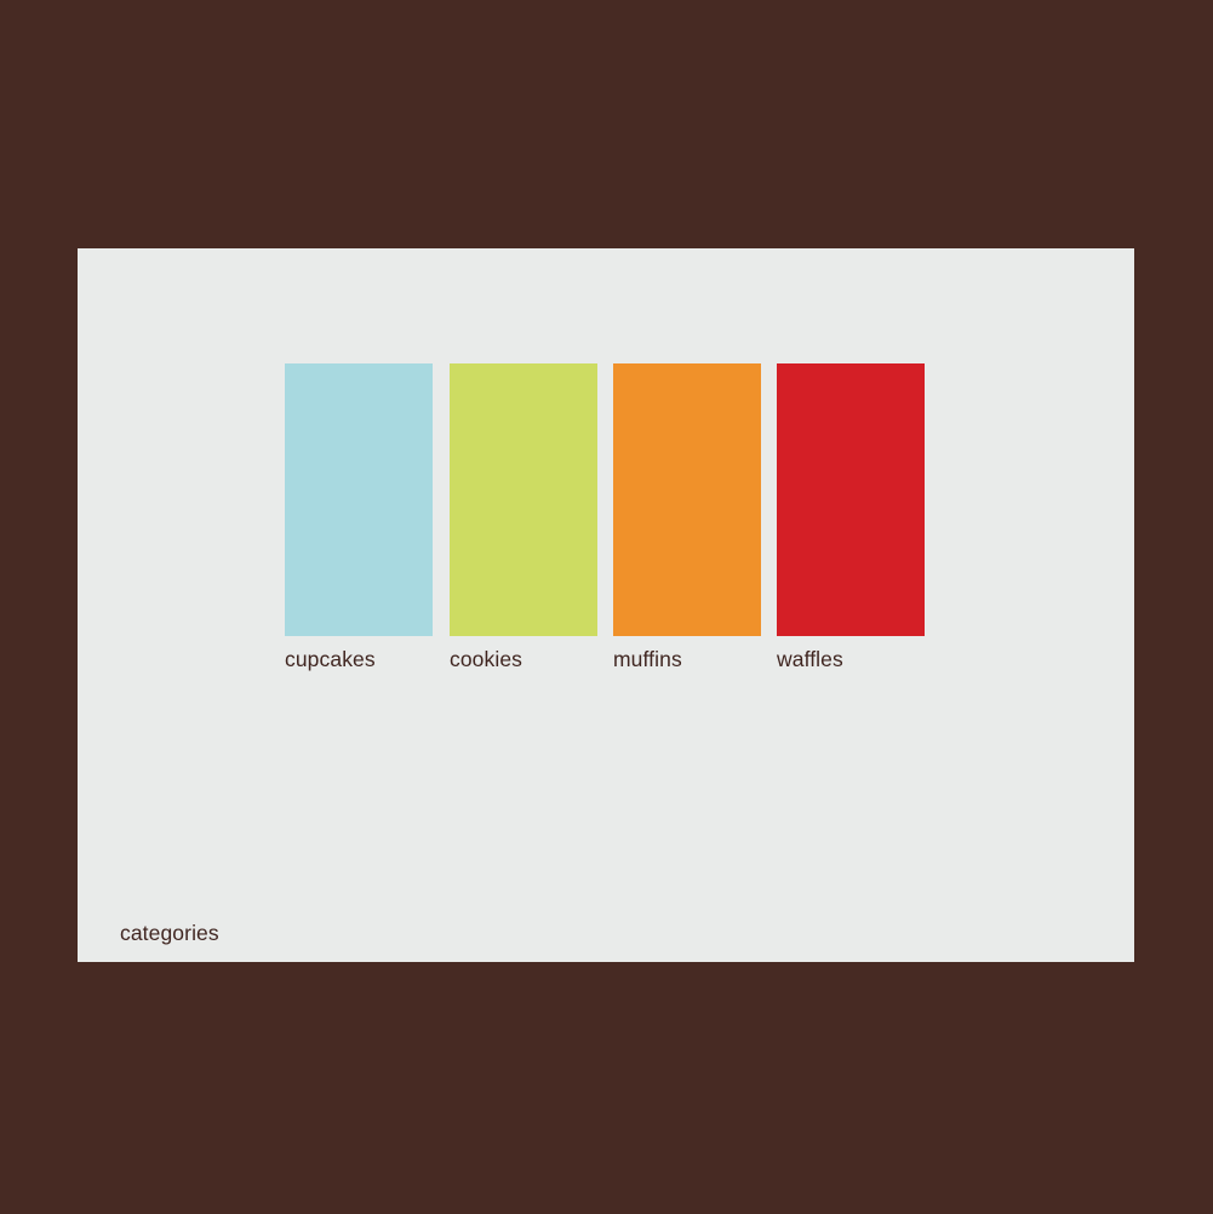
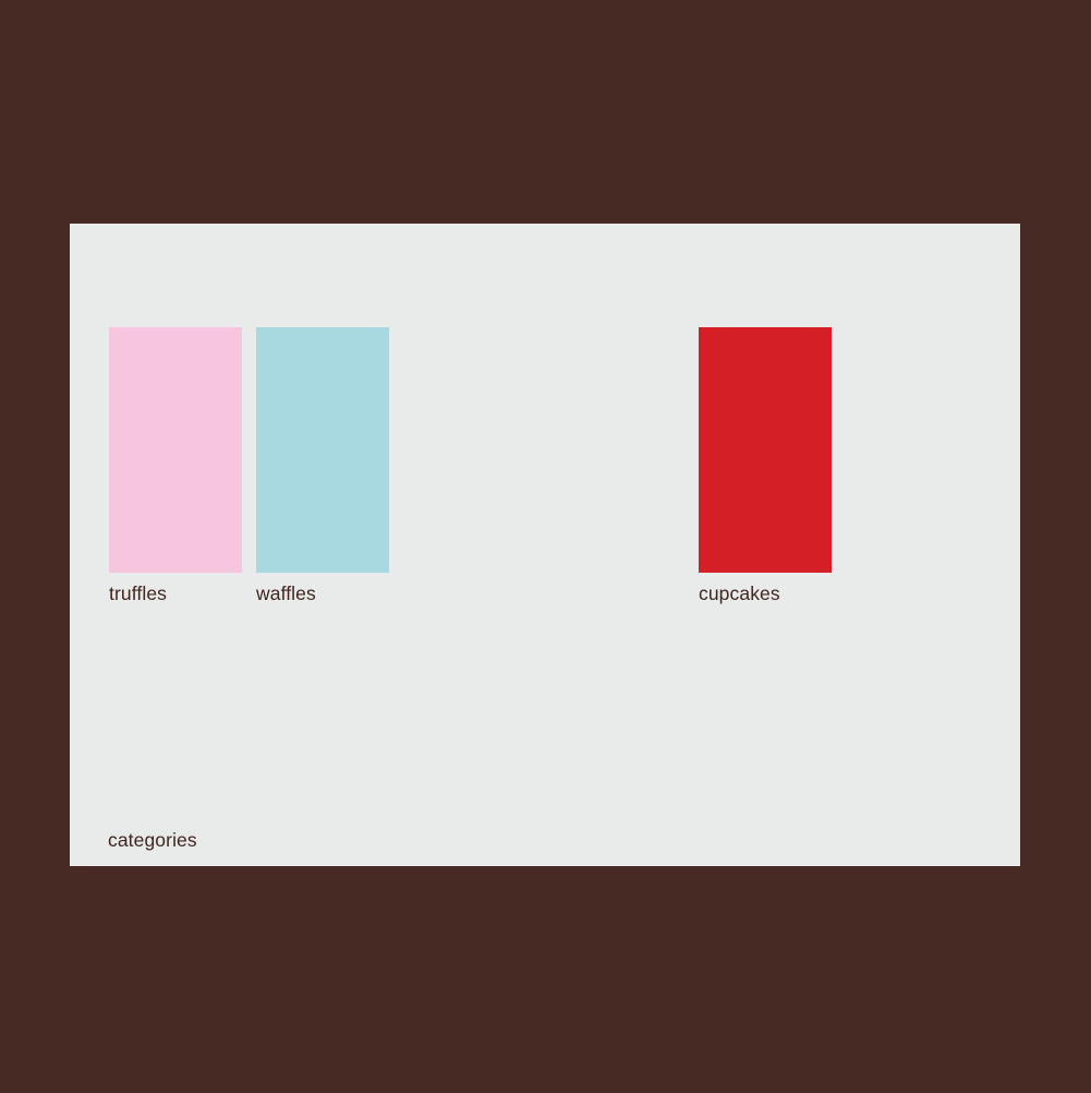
+ truffles
- cupcakes
+ waffles
- cookies
- muffins
- waffles
+ cupcakes
  categories
